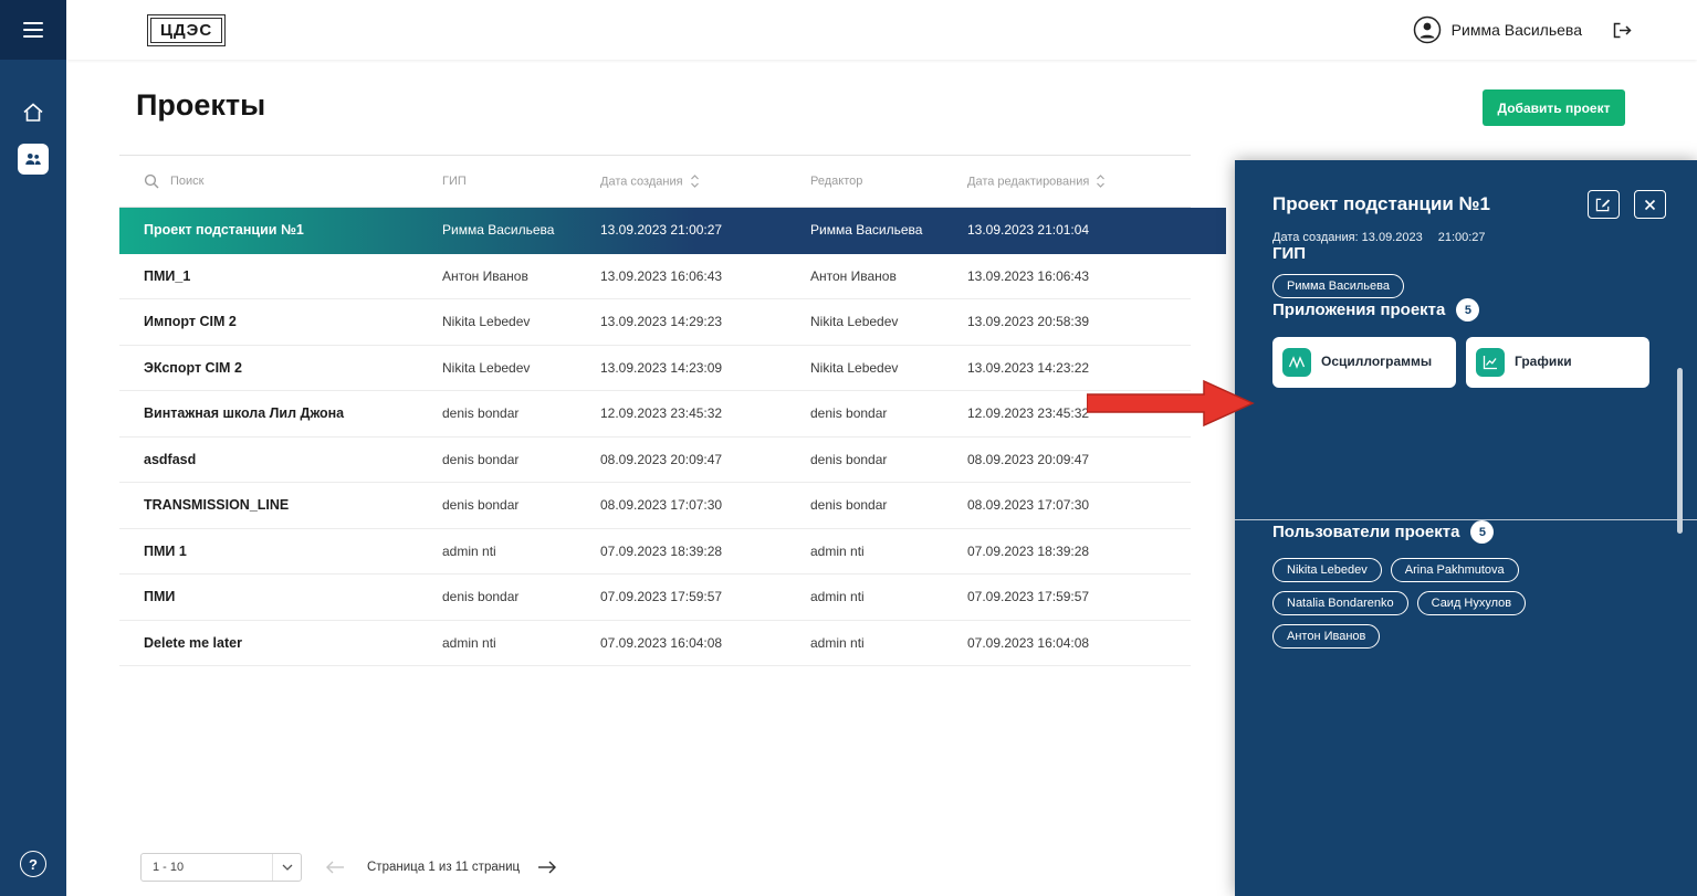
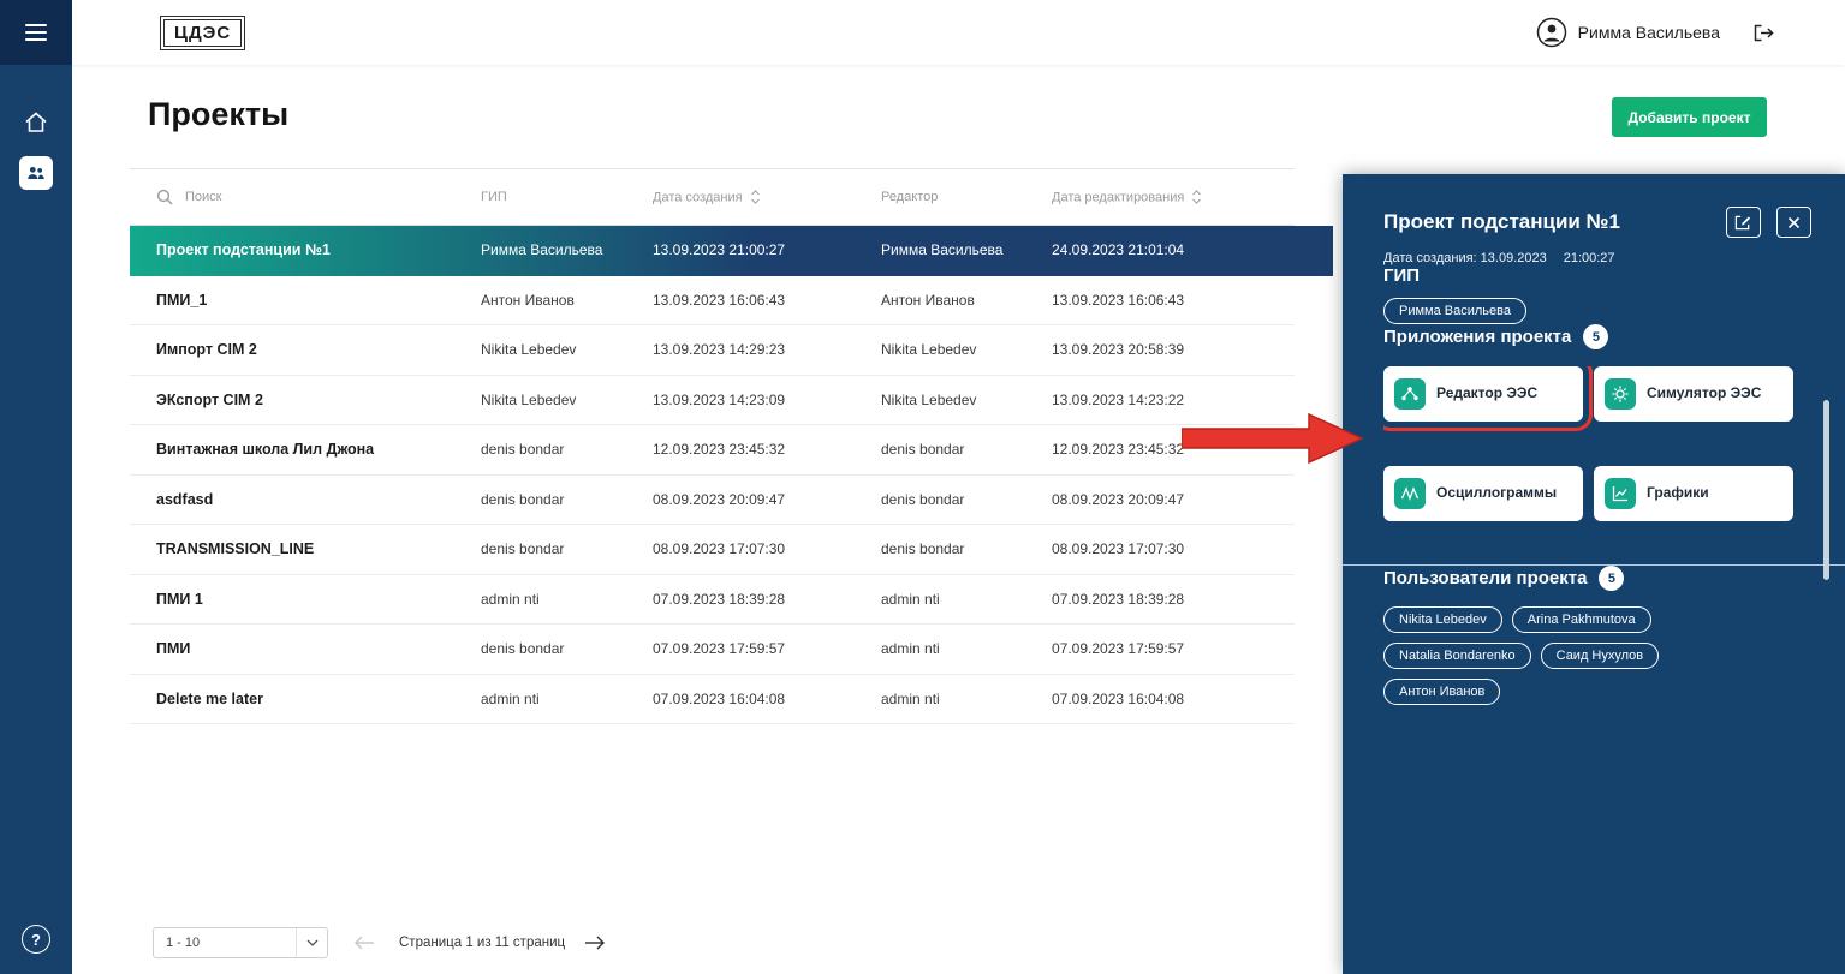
  ?
  ЦДЭС
  Римма Васильева
  Проекты
  Добавить проект
  Поиск
  ГИП
  Дата создания
  Редактор
  Дата редактирования
  Проект подстанции №1
  Римма Васильева
  13.09.2023 21:00:27
  Римма Васильева
- 13.09.2023 21:01:04
+ 24.09.2023 21:01:04
  ПМИ_1
  Антон Иванов
  13.09.2023 16:06:43
  Антон Иванов
  13.09.2023 16:06:43
  Импорт CIM 2
  Nikita Lebedev
  13.09.2023 14:29:23
  Nikita Lebedev
  13.09.2023 20:58:39
  ЭКспорт CIM 2
  Nikita Lebedev
  13.09.2023 14:23:09
  Nikita Lebedev
  13.09.2023 14:23:22
  Винтажная школа Лил Джона
  denis bondar
  12.09.2023 23:45:32
  denis bondar
  12.09.2023 23:45:32
  asdfasd
  denis bondar
  08.09.2023 20:09:47
  denis bondar
  08.09.2023 20:09:47
  TRANSMISSION_LINE
  denis bondar
  08.09.2023 17:07:30
  denis bondar
  08.09.2023 17:07:30
  ПМИ 1
  admin nti
  07.09.2023 18:39:28
  admin nti
  07.09.2023 18:39:28
  ПМИ
  denis bondar
  07.09.2023 17:59:57
  admin nti
  07.09.2023 17:59:57
  Delete me later
  admin nti
  07.09.2023 16:04:08
  admin nti
  07.09.2023 16:04:08
  1 - 10
  Страница 1 из 11 страниц
  Проект подстанции №1
  Дата создания: 13.09.2023 21:00:27
  ГИП
  Римма Васильева
  Приложения проекта
  5
+ Редактор ЭЭС
+ Симулятор ЭЭС
  Осциллограммы
  Графики
  Пользователи проекта
  5
  Nikita Lebedev
  Arina Pakhmutova
  Natalia Bondarenko
  Саид Нухулов
  Антон Иванов
